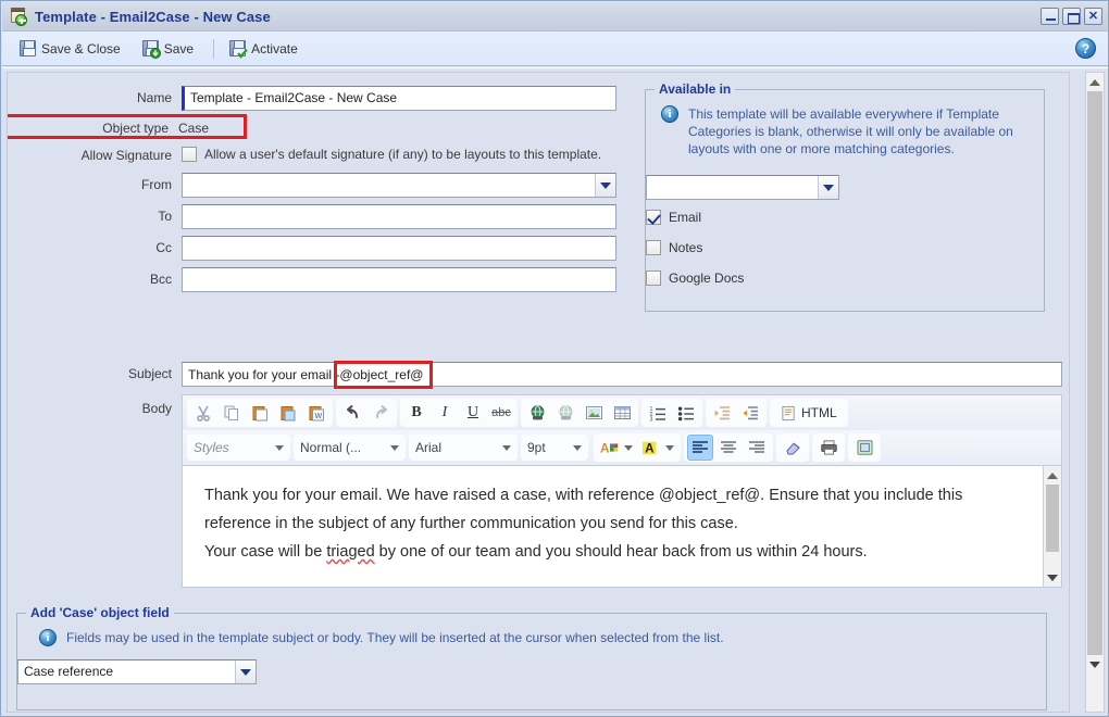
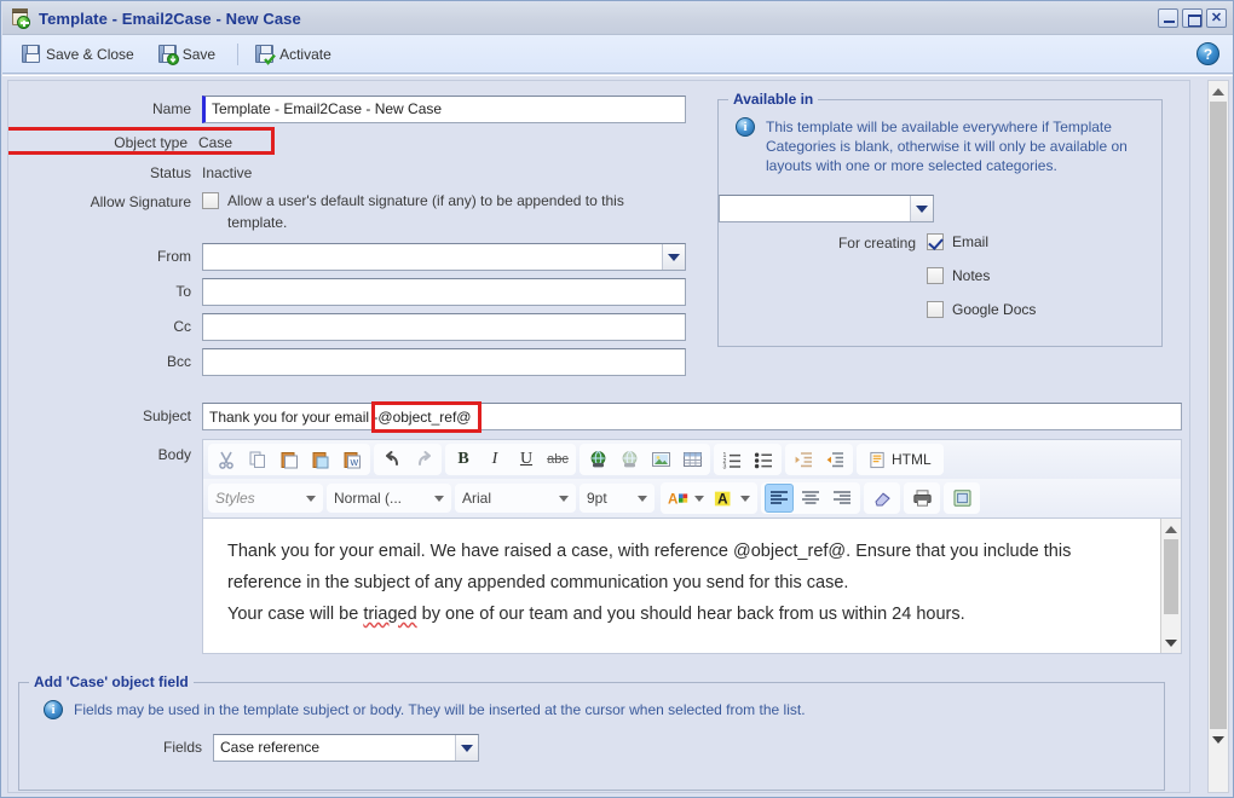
  Template - Email2Case - New Case
  ✕
  Save & Close
  Save
  Activate
  ?
  Name
  Template - Email2Case - New Case
  Object type
  Case
+ Status
+ Inactive
  Allow Signature
- Allow a user's default signature (if any) to be layouts to this template.
+ Allow a user's default signature (if any) to be appended to this template.
  From
  To
  Cc
  Bcc
  Available in
  i
- This template will be available everywhere if Template Categories is blank, otherwise it will only be available on layouts with one or more matching categories.
+ This template will be available everywhere if Template Categories is blank, otherwise it will only be available on layouts with one or more selected categories.
+ For creating
  Email
  Notes
  Google Docs
  Subject
  Thank you for your email -
  @object_ref@
  Body
  B
  I
  U
  abc
  HTML
  Styles
  Normal (...
  Arial
  9pt
  A
  A
- Thank you for your email. We have raised a case, with reference @object_ref@. Ensure that you include this reference in the subject of any further communication you send for this case.
+ Thank you for your email. We have raised a case, with reference @object_ref@. Ensure that you include this reference in the subject of any appended communication you send for this case.
  Your case will be triaged by one of our team and you should hear back from us within 24 hours.
  Add 'Case' object field
  i
  Fields may be used in the template subject or body. They will be inserted at the cursor when selected from the list.
+ Fields
  Case reference
